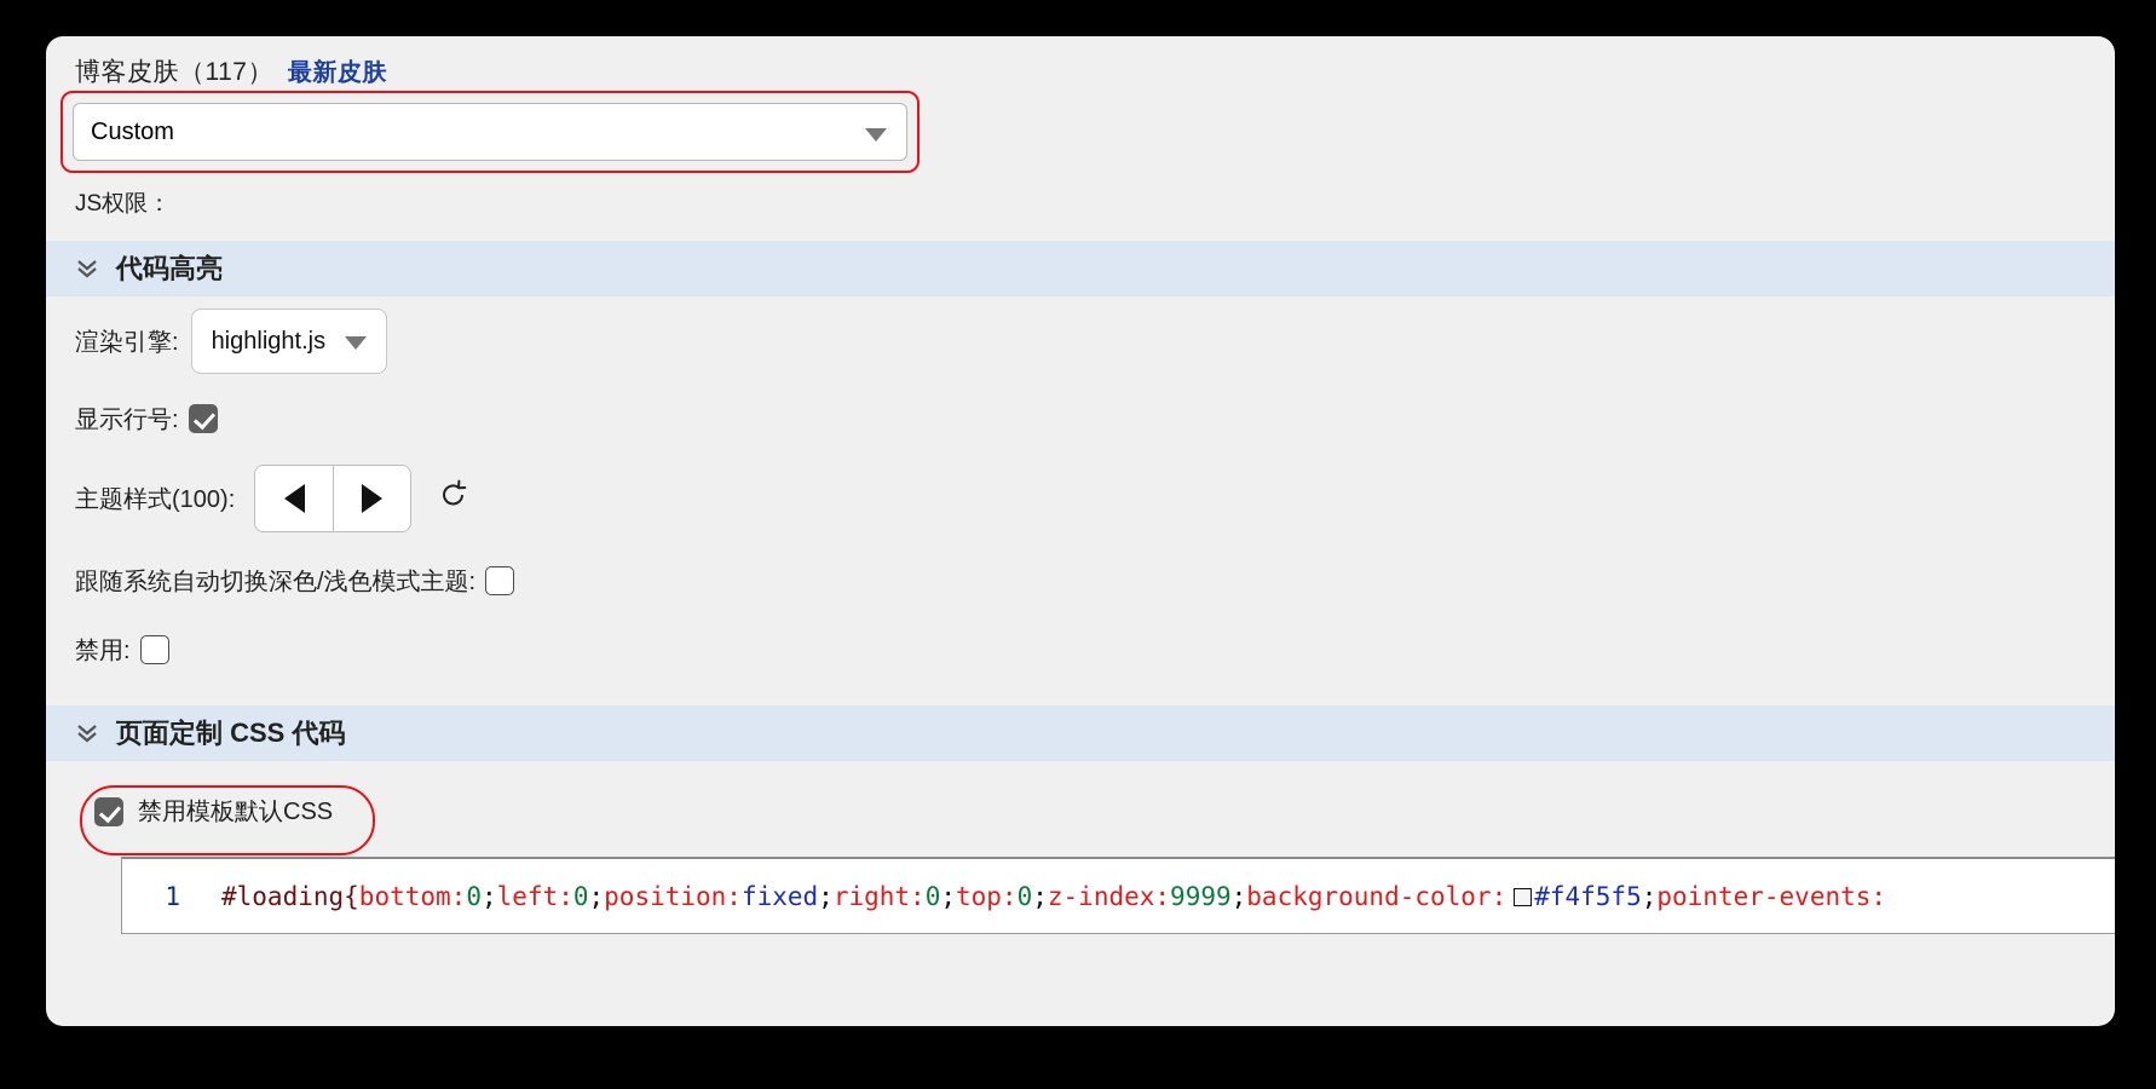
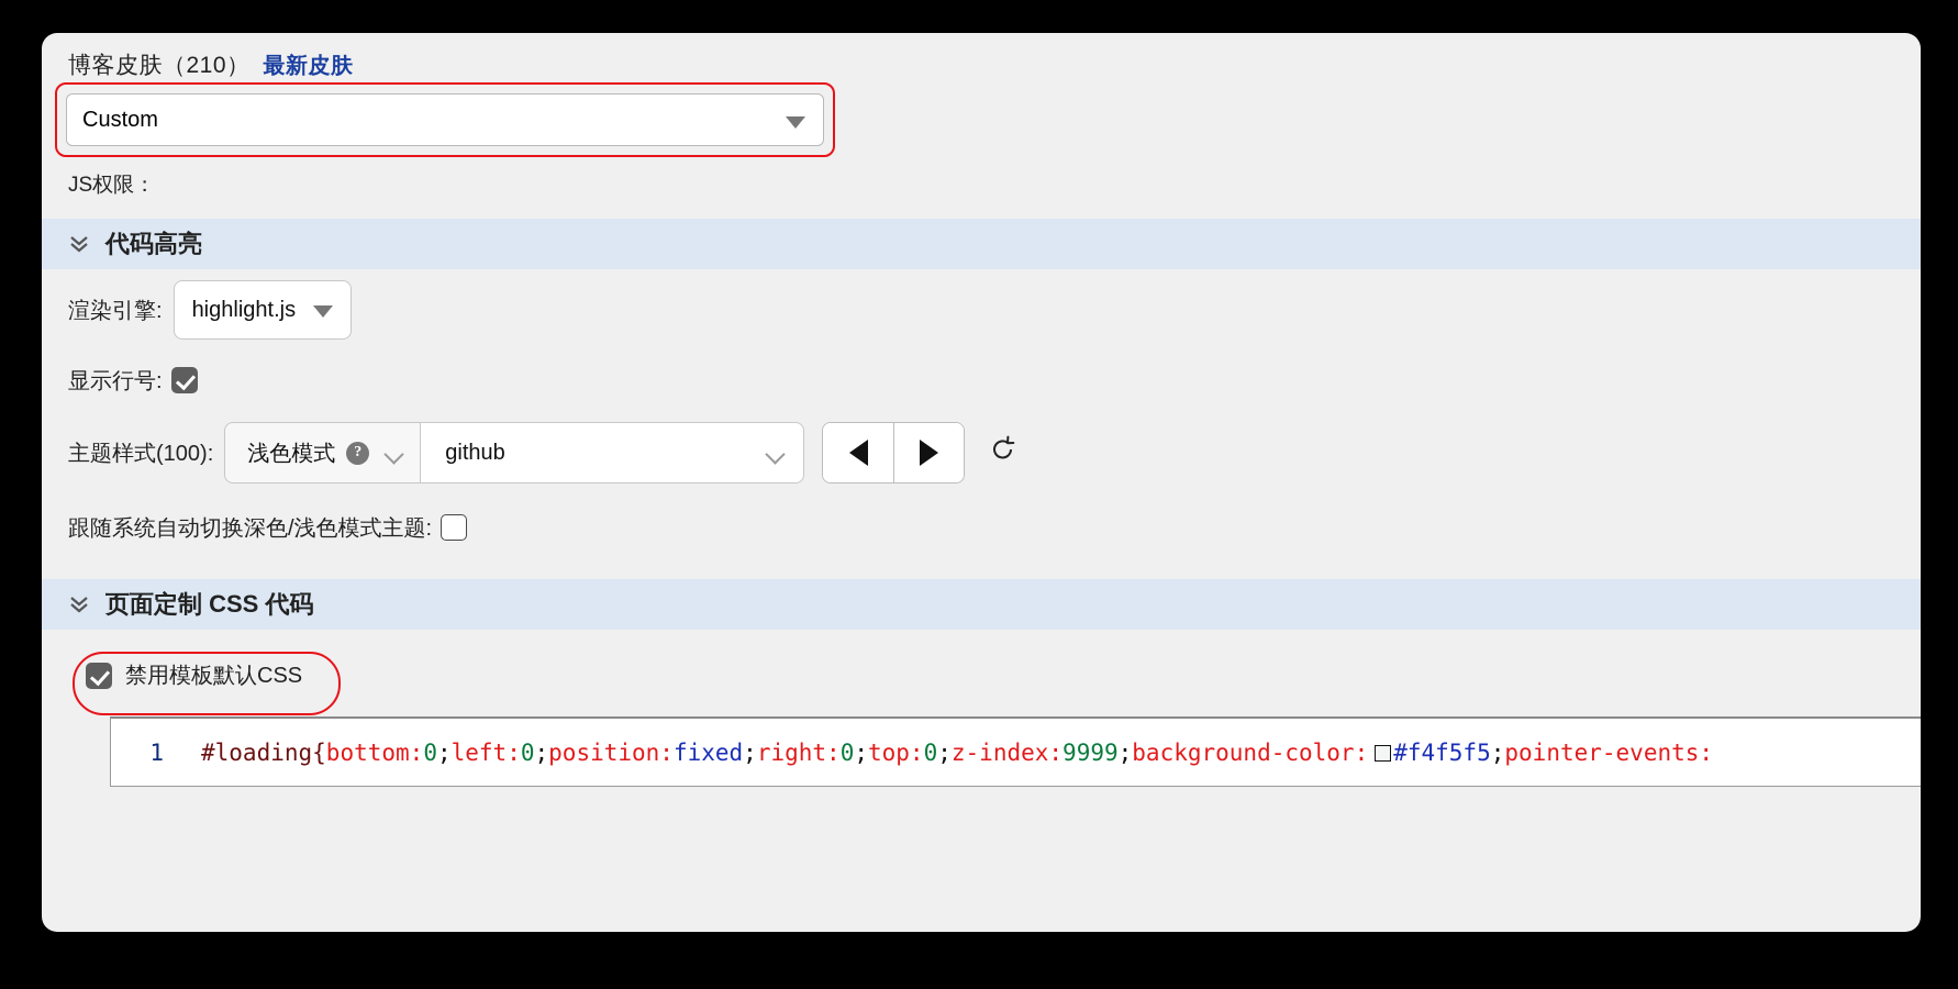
- 博客皮肤（117）
+ 博客皮肤（210）
  最新皮肤
  Custom
  JS权限：
  代码高亮
  渲染引擎:
  highlight.js
  显示行号:
  主题样式(100):
+ 浅色模式
+ ?
+ github
  跟随系统自动切换深色/浅色模式主题:
- 禁用:
  页面定制 CSS 代码
  禁用模板默认CSS
  1
  #loading{bottom:0;left:0;position:fixed;right:0;top:0;z-index:9999;background-color: #f4f5f5;pointer-events:
